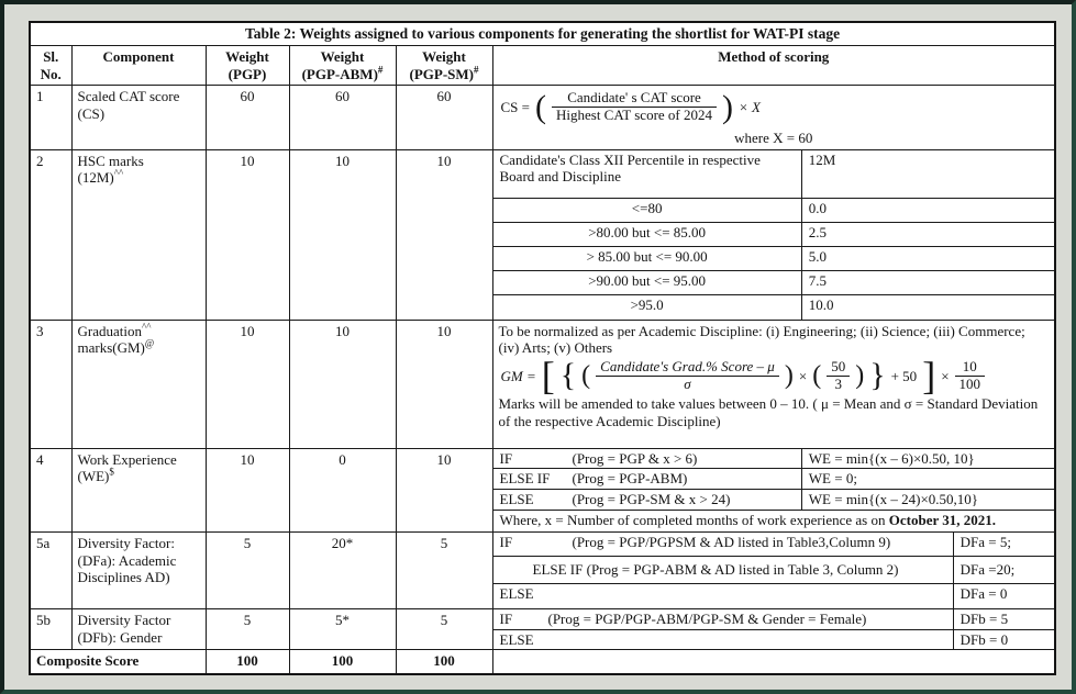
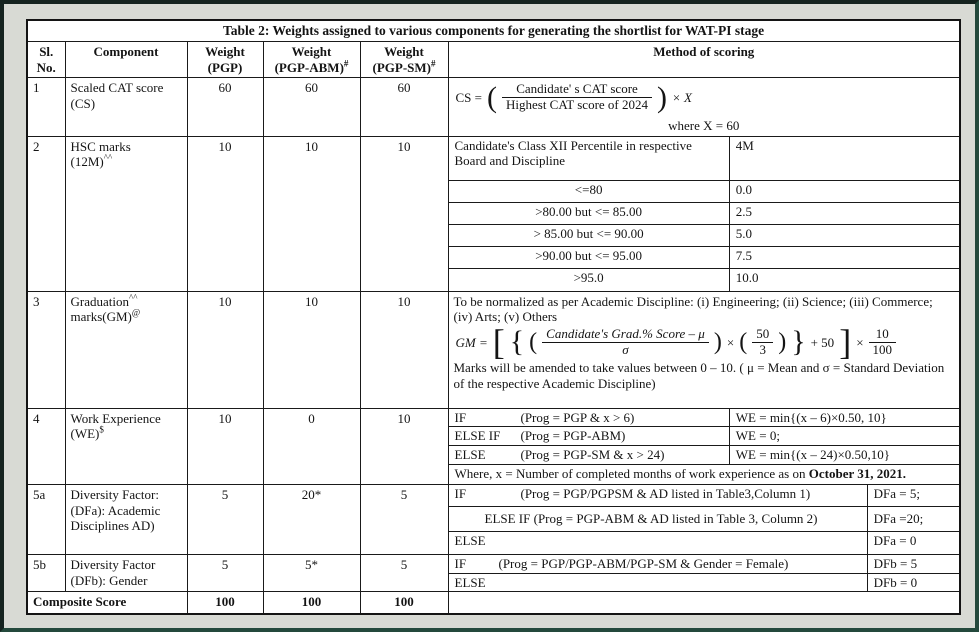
  Table 2: Weights assigned to various components for generating the shortlist for WAT-PI stage
  Sl.No.	Component	Weight(PGP)	Weight(PGP-ABM)#	Weight(PGP-SM)#	Method of scoring
  1	Scaled CAT score (CS)	60	60	60	CS = ( Candidate' s CAT score Highest CAT score of 2024 ) × X where X = 60
  2	HSC marks (12M)^^	10	10	10
- Candidate's Class XII Percentile in respective Board and Discipline	12M
+ Candidate's Class XII Percentile in respective Board and Discipline	4M
  <=80	0.0
  >80.00 but <= 85.00	2.5
  > 85.00 but <= 90.00	5.0
  >90.00 but <= 95.00	7.5
  >95.0	10.0
  3	Graduation^^ marks(GM)@	10	10	10	To be normalized as per Academic Discipline: (i) Engineering; (ii) Science; (iii) Commerce; (iv) Arts; (v) Others GM = [ { ( Candidate's Grad.% Score – μ σ ) × ( 50 3 ) } + 50 ] × 10 100 Marks will be amended to take values between 0 – 10. ( μ = Mean and σ = Standard Deviation of the respective Academic Discipline)
  4	Work Experience (WE)$	10	0	10
  IF (Prog = PGP & x > 6)	WE = min{(x – 6)×0.50, 10}
  ELSE IF (Prog = PGP-ABM)	WE = 0;
  ELSE (Prog = PGP-SM & x > 24)	WE = min{(x – 24)×0.50,10}
  Where, x = Number of completed months of work experience as on October 31, 2021.
  5a	Diversity Factor: (DFa): Academic Disciplines AD)	5	20*	5
- IF (Prog = PGP/PGPSM & AD listed in Table3,Column 9)	DFa = 5;
+ IF (Prog = PGP/PGPSM & AD listed in Table3,Column 1)	DFa = 5;
  ELSE IF (Prog = PGP-ABM & AD listed in Table 3, Column 2)	DFa =20;
  ELSE	DFa = 0
  5b	Diversity Factor (DFb): Gender	5	5*	5
  IF (Prog = PGP/PGP-ABM/PGP-SM & Gender = Female)	DFb = 5
  ELSE	DFb = 0
  Composite Score	100	100	100
